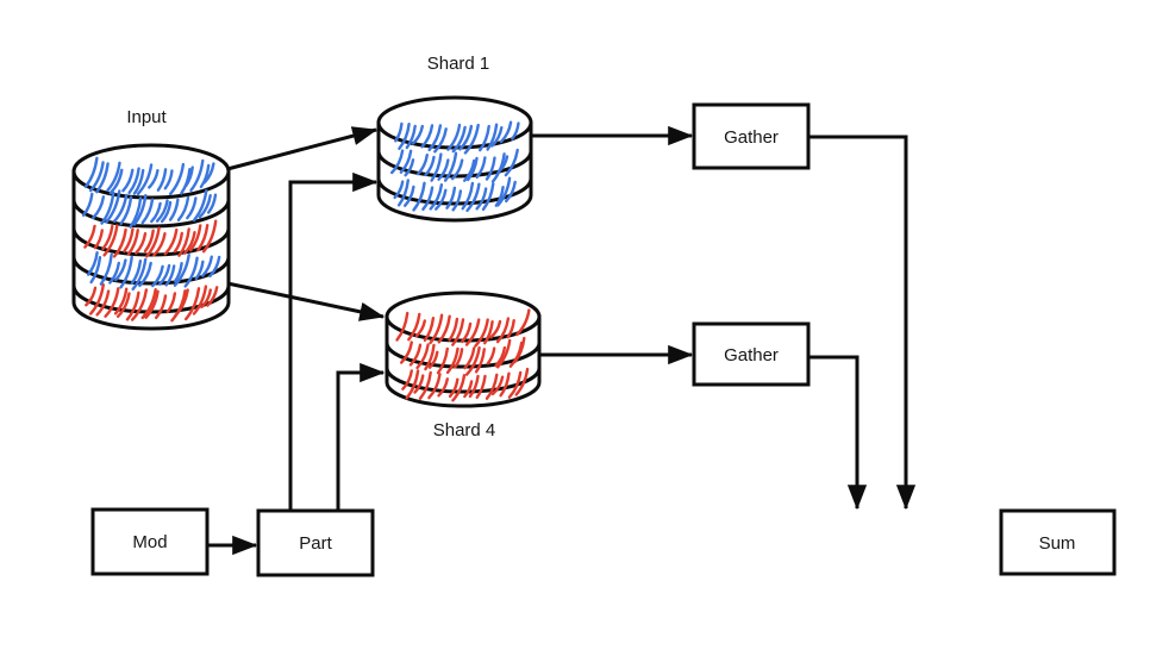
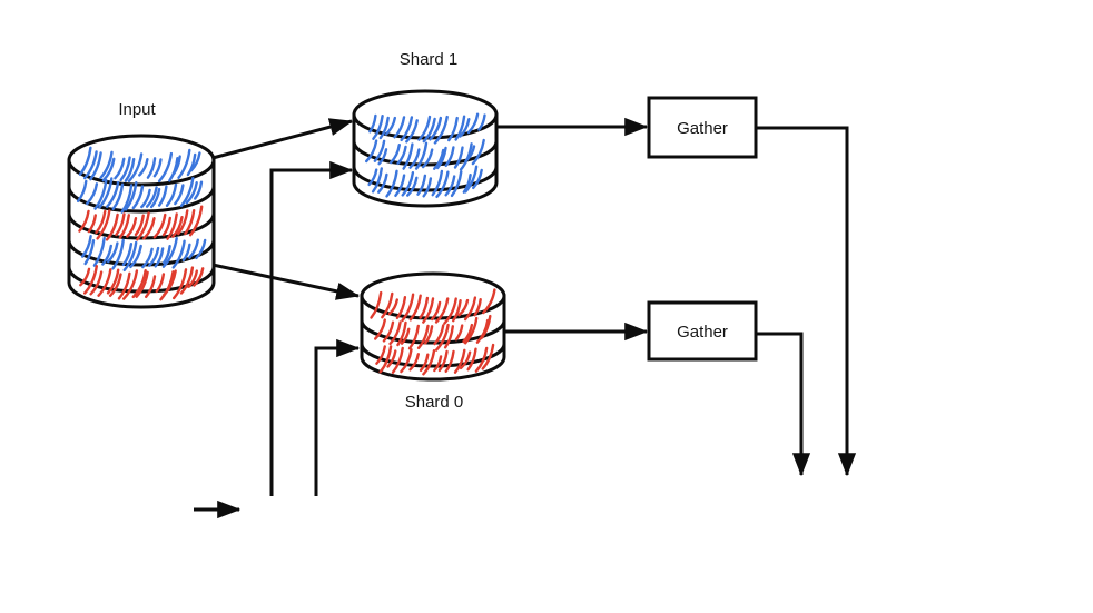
  Gather
  Gather
- Mod
- Part
- Sum
  Input
  Shard 1
- Shard 4
+ Shard 0
